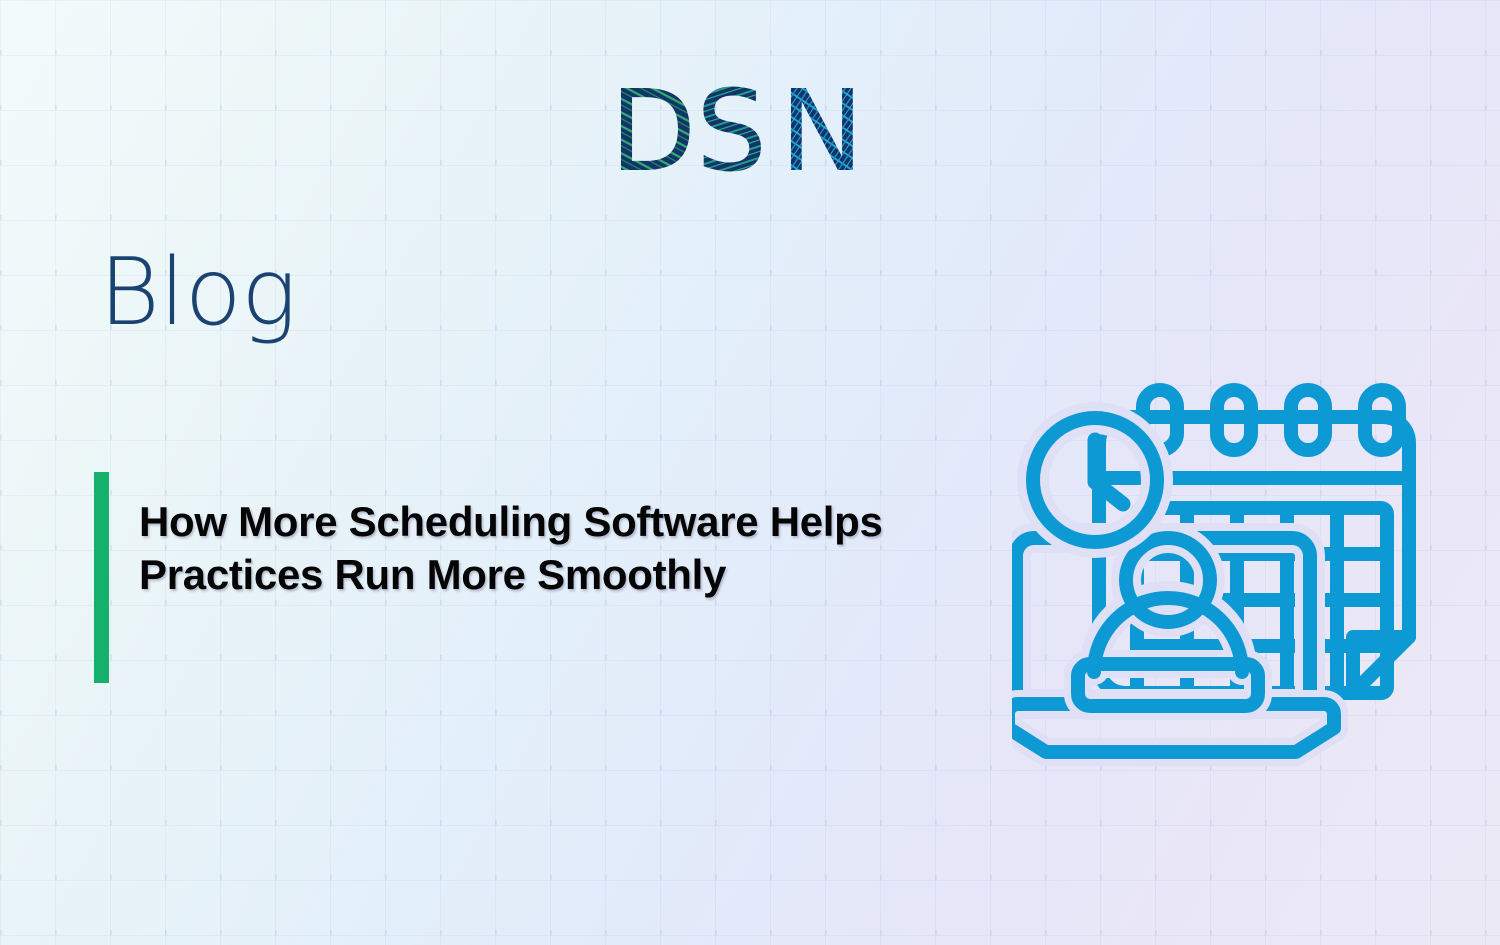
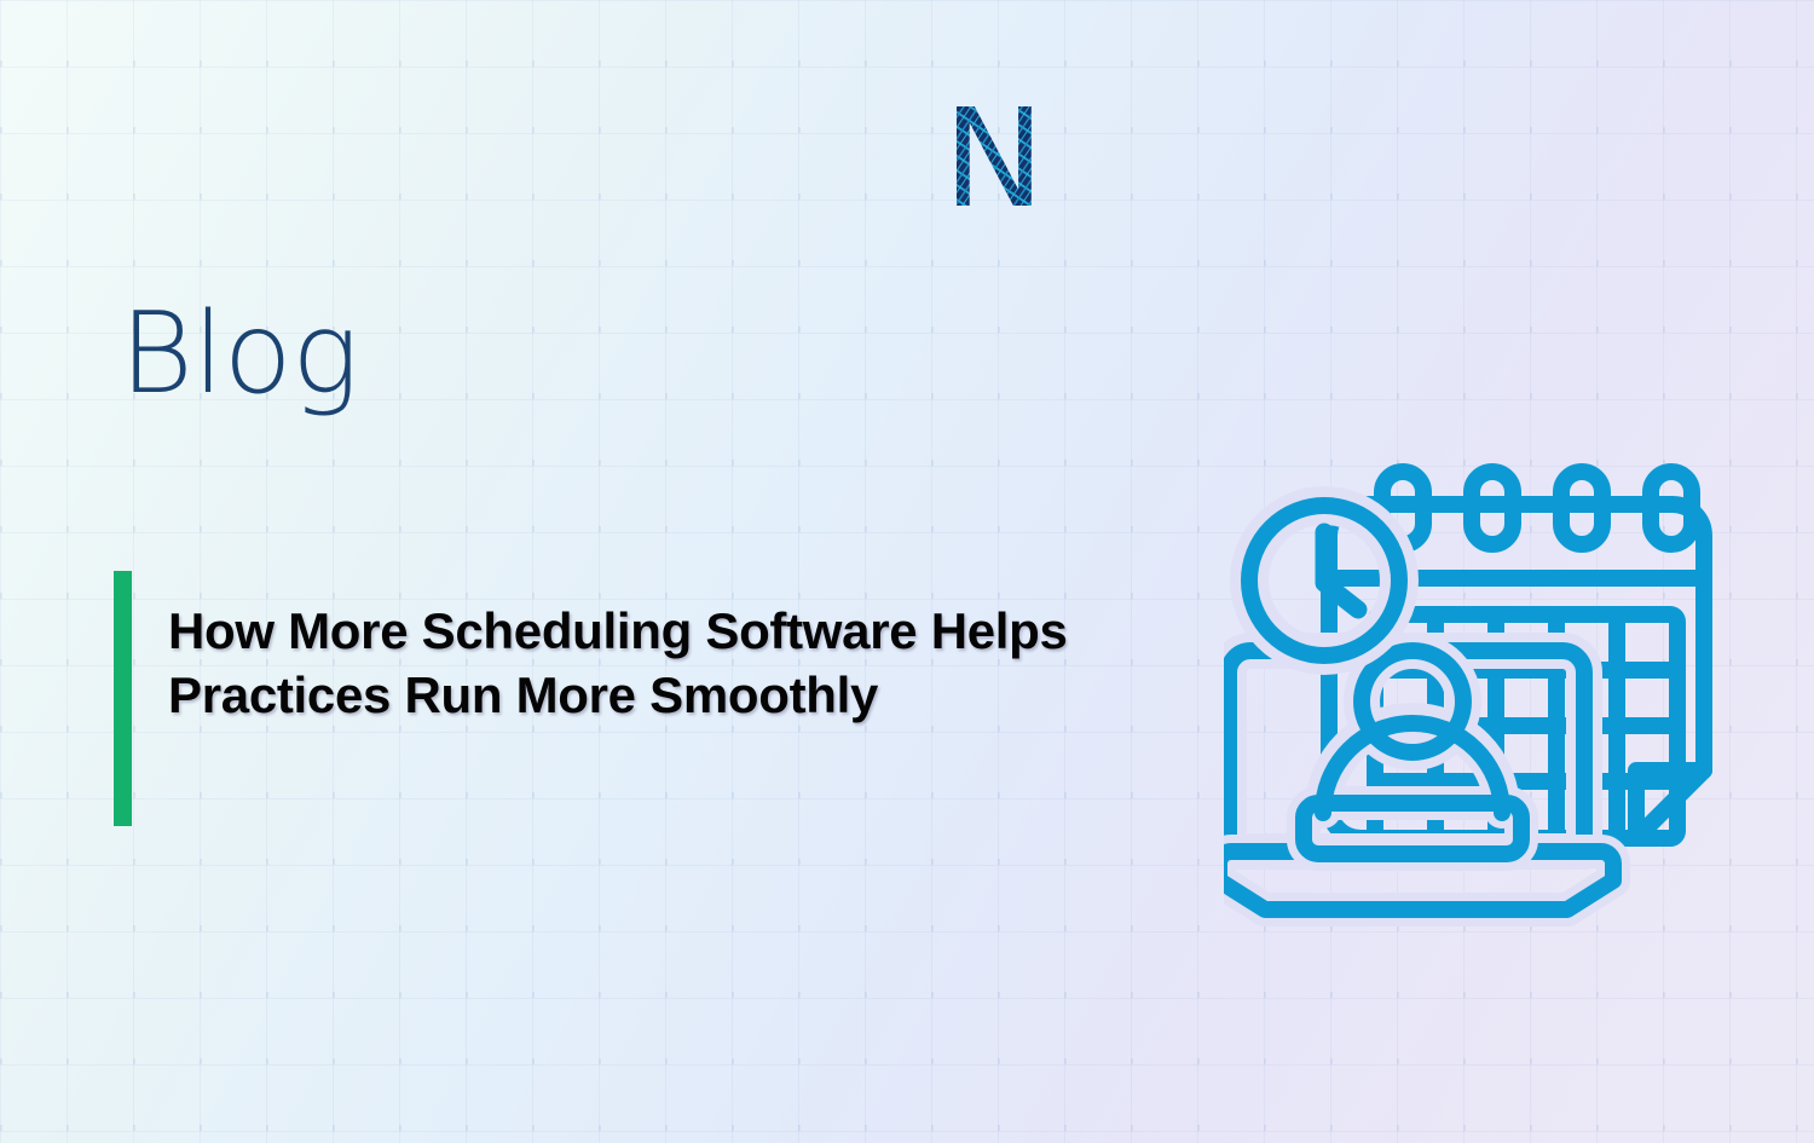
- D
- S
  N
  Blog
  How More Scheduling Software Helps Practices Run More Smoothly
